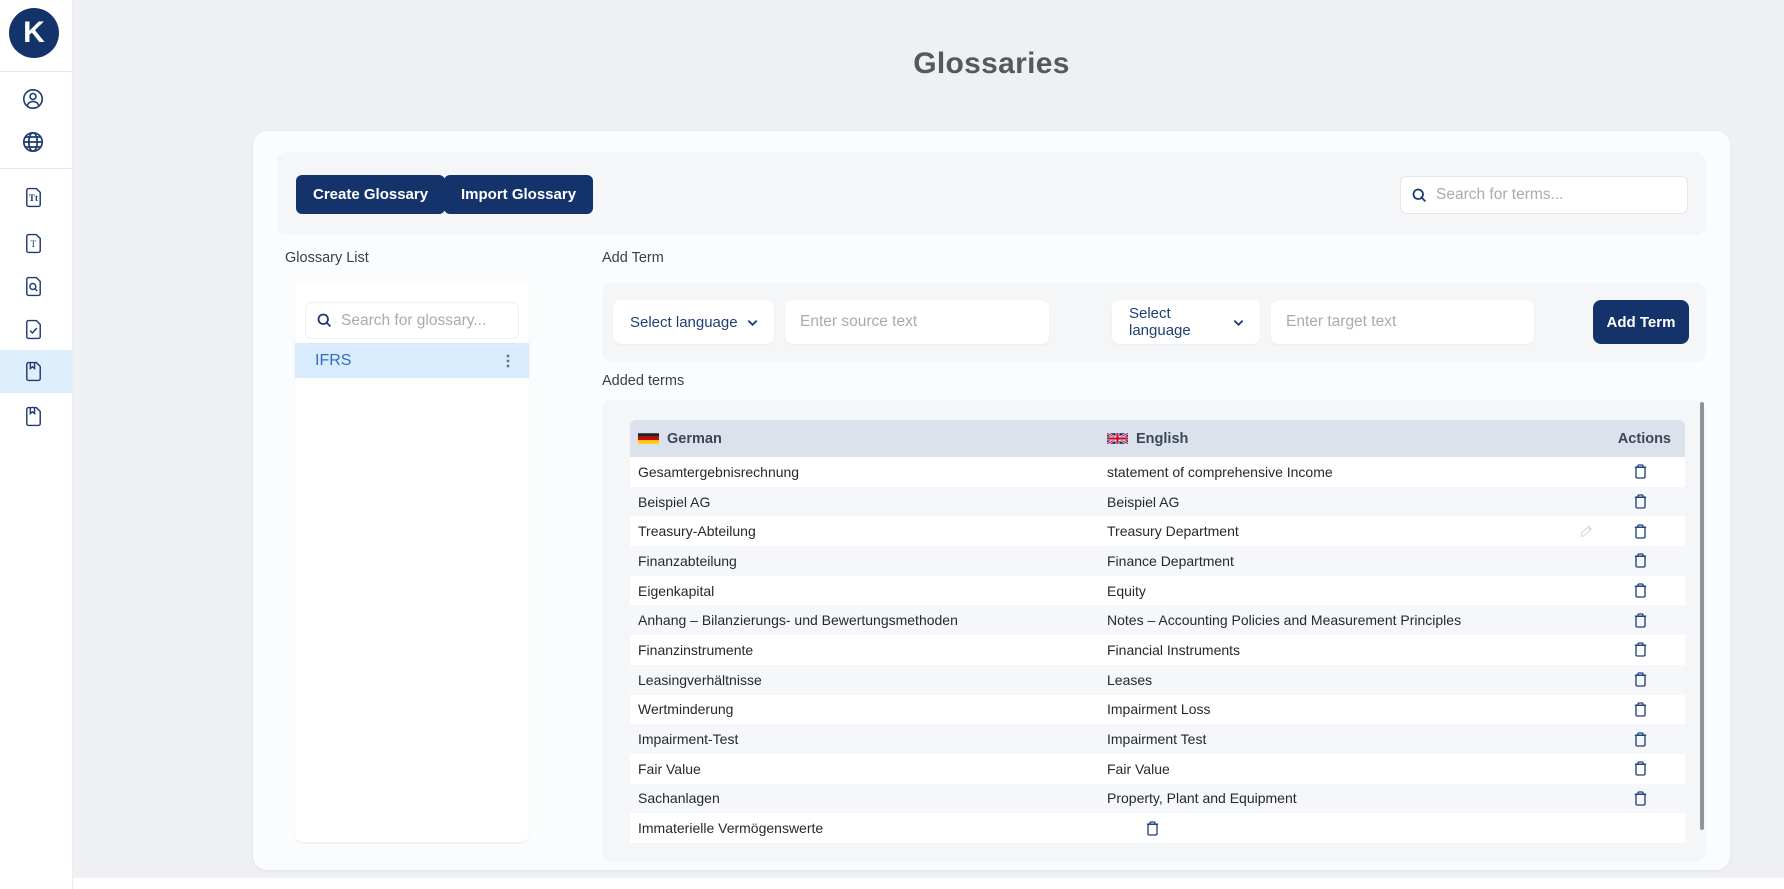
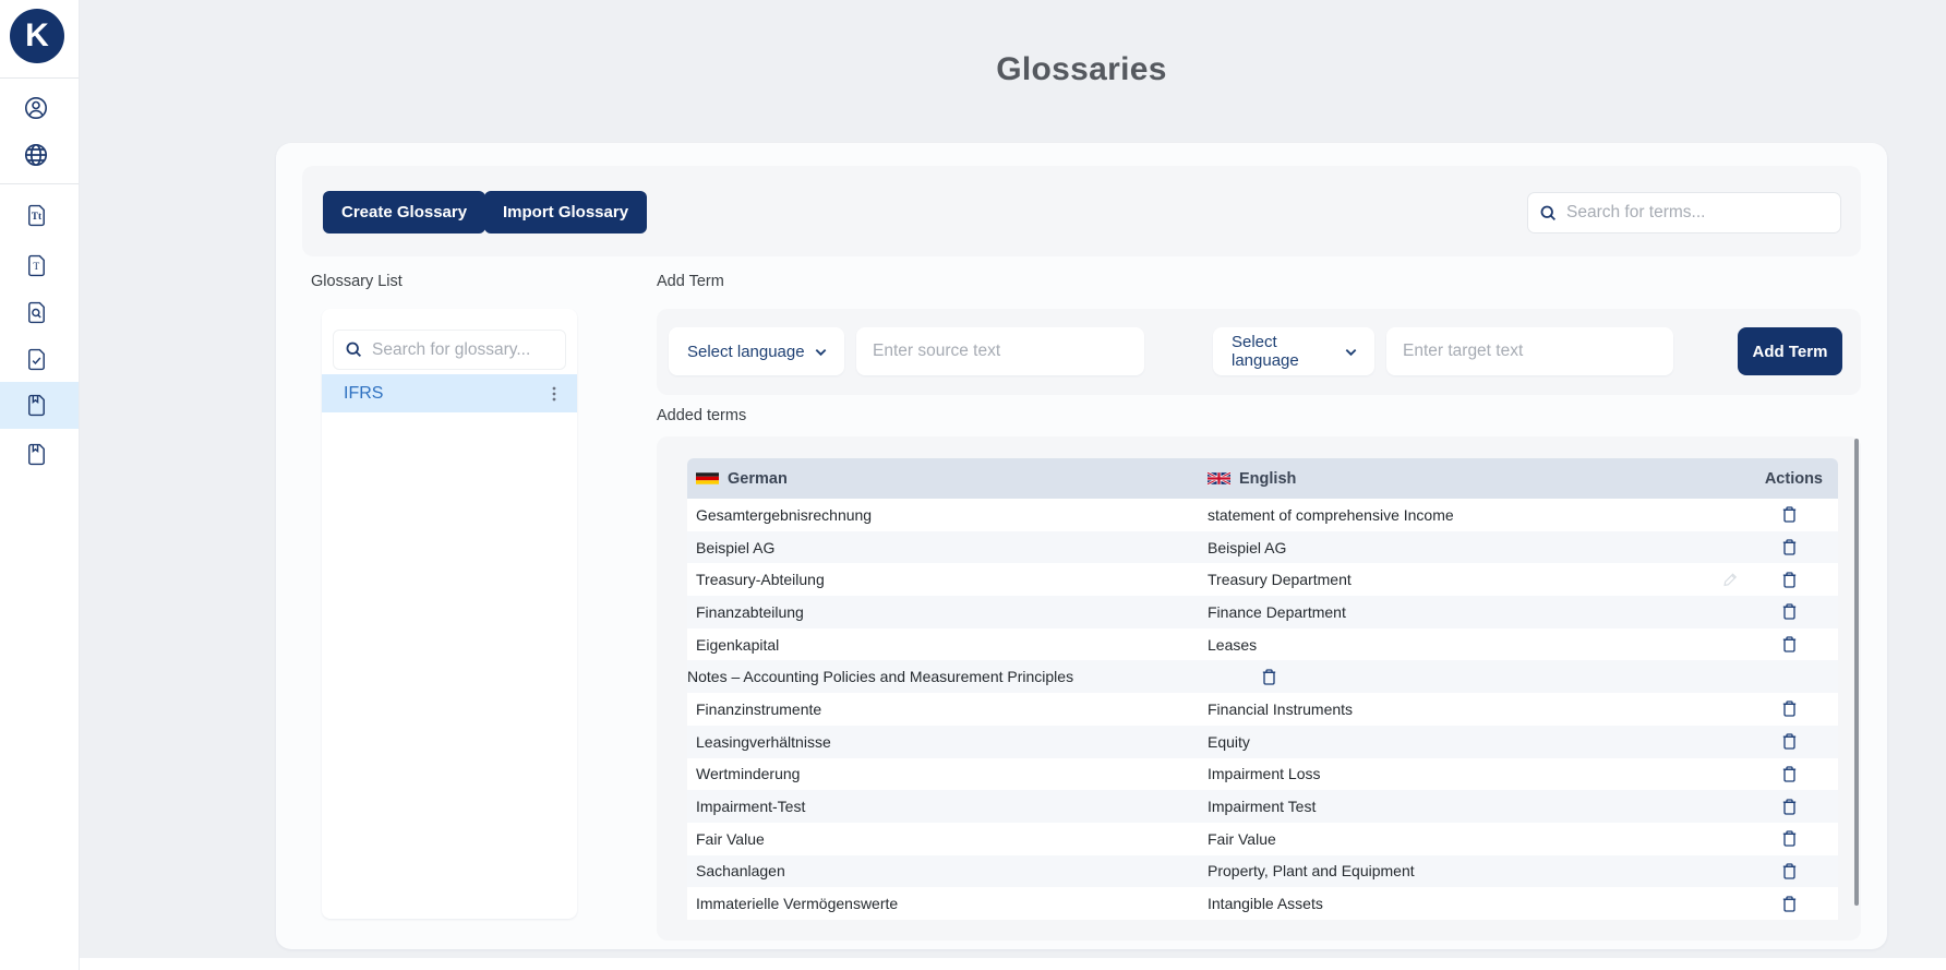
  K
  Tt
  T
  Glossaries
  Create Glossary
  Import Glossary
  Search for terms...
  Glossary List
  Search for glossary...
  IFRS
  Add Term
  Select language
  Enter source text
  Select language
  Enter target text
  Add Term
  Added terms
  German
  English
  Actions
  Gesamtergebnisrechnung
  statement of comprehensive Income
  Beispiel AG
  Beispiel AG
  Treasury-Abteilung
  Treasury Department
  Finanzabteilung
  Finance Department
  Eigenkapital
- Equity
+ Leases
- Anhang – Bilanzierungs- und Bewertungsmethoden
  Notes – Accounting Policies and Measurement Principles
  Finanzinstrumente
  Financial Instruments
  Leasingverhältnisse
- Leases
+ Equity
  Wertminderung
  Impairment Loss
  Impairment-Test
  Impairment Test
  Fair Value
  Fair Value
  Sachanlagen
  Property, Plant and Equipment
  Immaterielle Vermögenswerte
+ Intangible Assets
